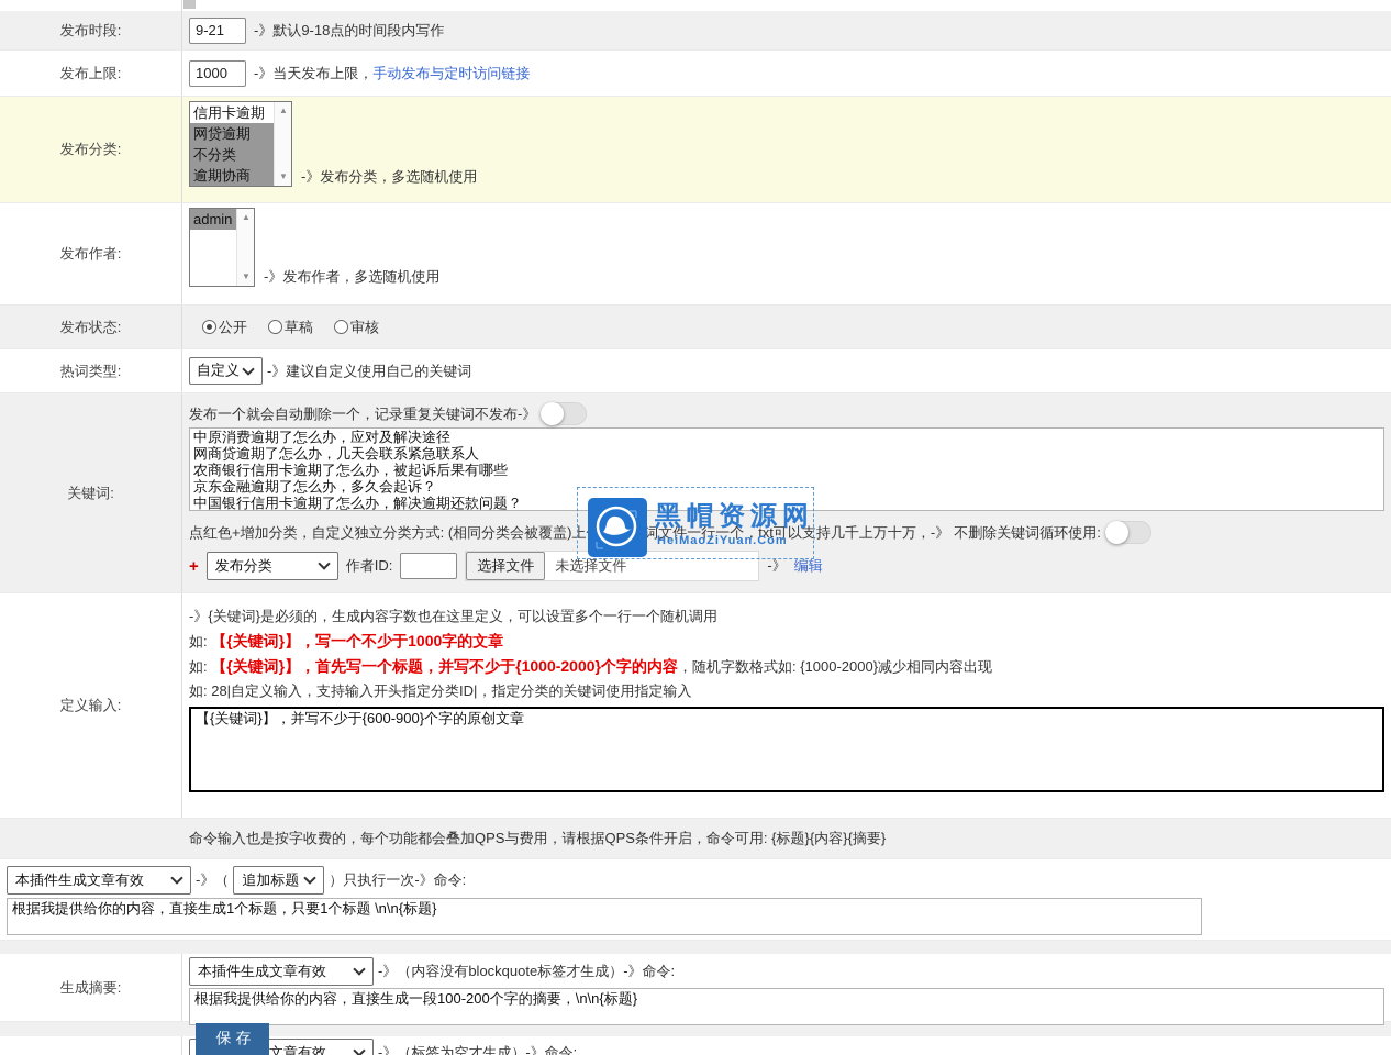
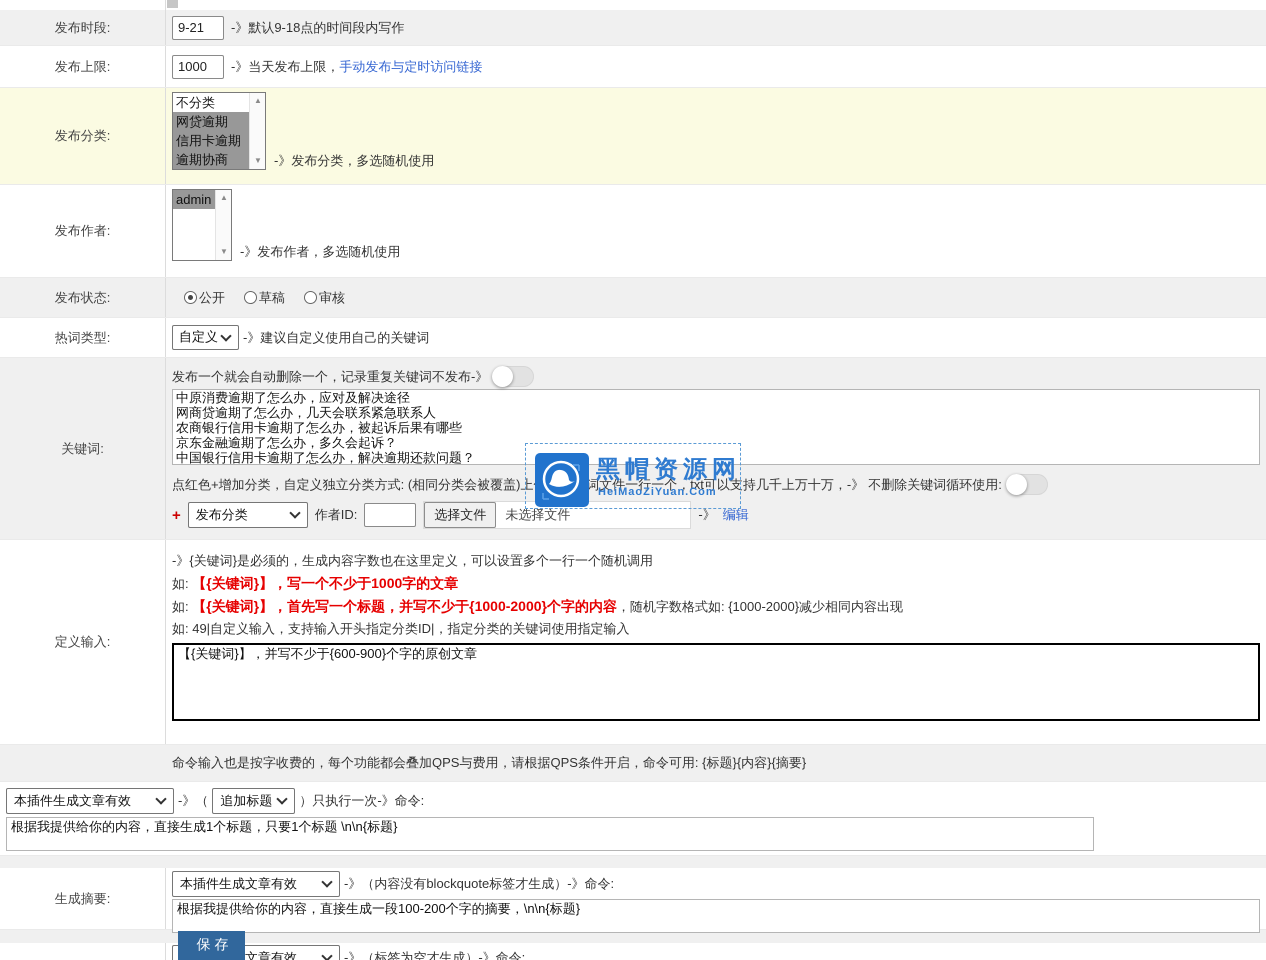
  发布时段:
  9-21
  -》默认9-18点的时间段内写作
  发布上限:
  1000
  -》当天发布上限，手动发布与定时访问链接
  发布分类:
- 信用卡逾期
+ 不分类
  网贷逾期
- 不分类
+ 信用卡逾期
  逾期协商
  ▲
  ▼
  -》发布分类，多选随机使用
  发布作者:
  admin
  ▲
  ▼
  -》发布作者，多选随机使用
  发布状态:
  公开
  草稿
  审核
  热词类型:
  自定义
  -》建议自定义使用自己的关键词
  关键词:
  发布一个就会自动删除一个，记录重复关键词不发布-》
  中原消费逾期了怎么办，应对及解决途径
  网商贷逾期了怎么办，几天会联系紧急联系人
  农商银行信用卡逾期了怎么办，被起诉后果有哪些
  京东金融逾期了怎么办，多久会起诉？
  中国银行信用卡逾期了怎么办，解决逾期还款问题？
  点红色+增加分类，自定义独立分类方式: (相同分类会被覆盖)上词文件一行一个，txt可以支持几千上万十万，-》
  不删除关键词循环使用:
  +
  发布分类
  作者ID:
  选择文件
  未选择文件
  -》
  编辑
  定义输入:
  -》{关键词}是必须的，生成内容字数也在这里定义，可以设置多个一行一个随机调用
  如: 【{关键词}】，写一个不少于1000字的文章
  如: 【{关键词}】，首先写一个标题，并写不少于{1000-2000}个字的内容，随机字数格式如: {1000-2000}减少相同内容出现
- 如: 28|自定义输入，支持输入开头指定分类ID|，指定分类的关键词使用指定输入
+ 如: 49|自定义输入，支持输入开头指定分类ID|，指定分类的关键词使用指定输入
  【{关键词}】，并写不少于{600-900}个字的原创文章
  命令输入也是按字收费的，每个功能都会叠加QPS与费用，请根据QPS条件开启，命令可用: {标题}{内容}{摘要}
  本插件生成文章有效
  -》（
  追加标题
  ）只执行一次-》命令:
  根据我提供给你的内容，直接生成1个标题，只要1个标题 \n\n{标题}
  生成摘要:
  本插件生成文章有效
  -》（内容没有blockquote标签才生成）-》命令:
  根据我提供给你的内容，直接生成一段100-200个字的摘要，\n\n{标题}
  -》（标签为空才生成）-》命令:
  保存
  黑帽资源网
  HeiMaoZiYuan.Com
